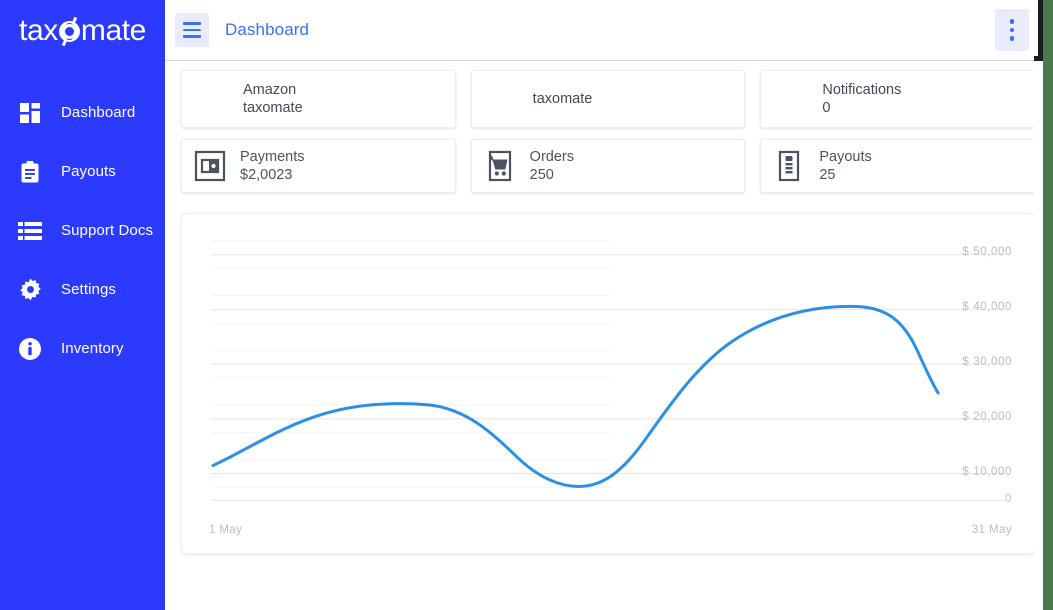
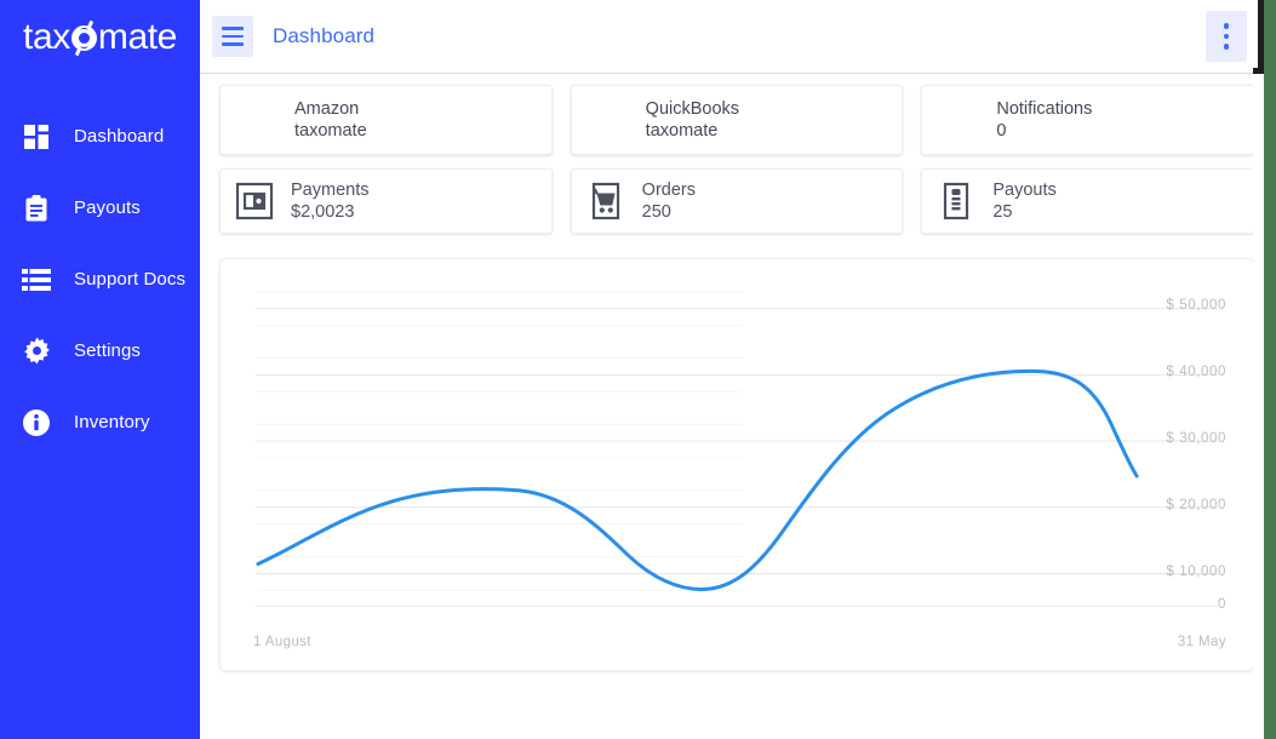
  tax
  mate
  Dashboard
  Payouts
  Support Docs
  Settings
  Inventory
  Dashboard
  Amazon
  taxomate
+ QuickBooks
  taxomate
  Notifications
  0
  Payments
  $2,0023
  Orders
  250
  Payouts
  25
  $ 50,000
  $ 40,000
  $ 30,000
  $ 20,000
  $ 10,000
  0
- 1 May
+ 1 August
  31 May
